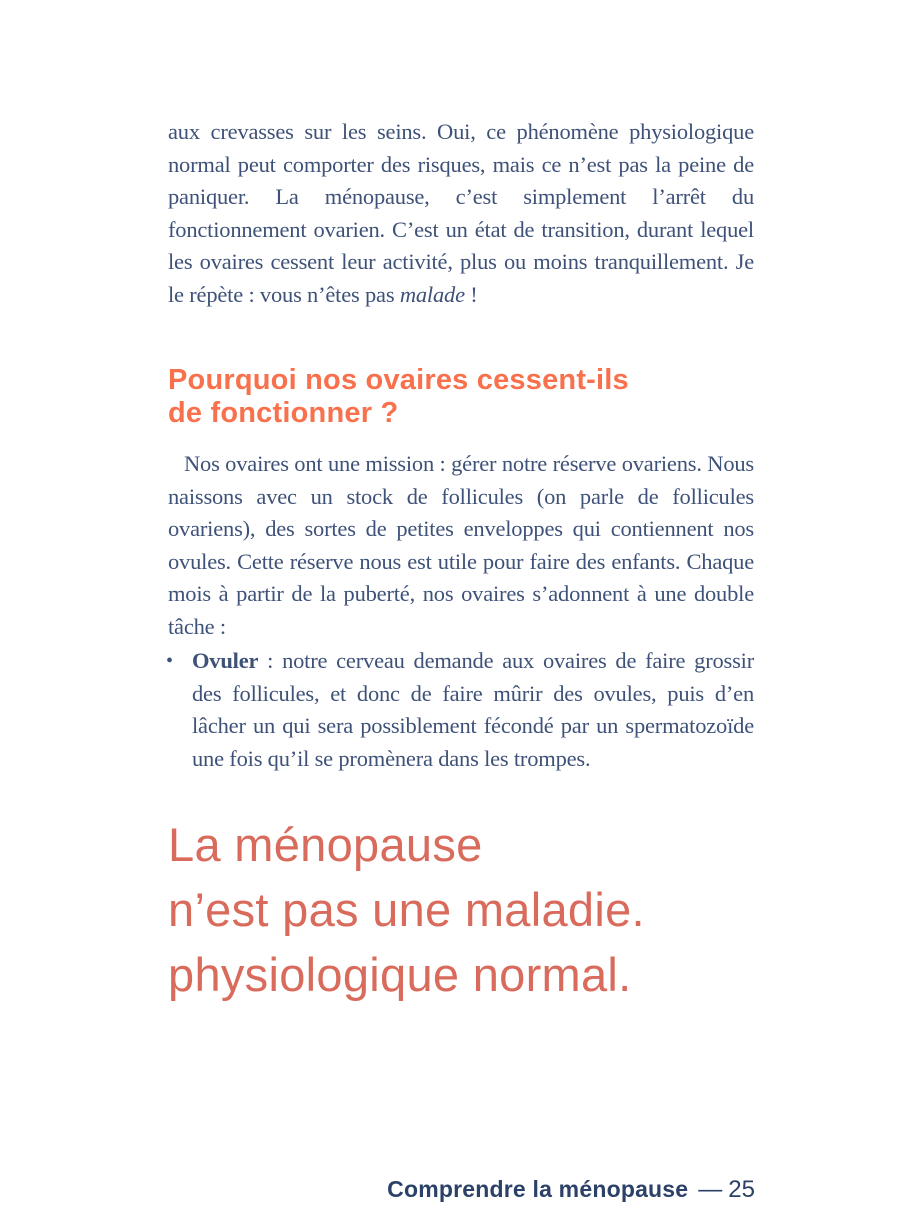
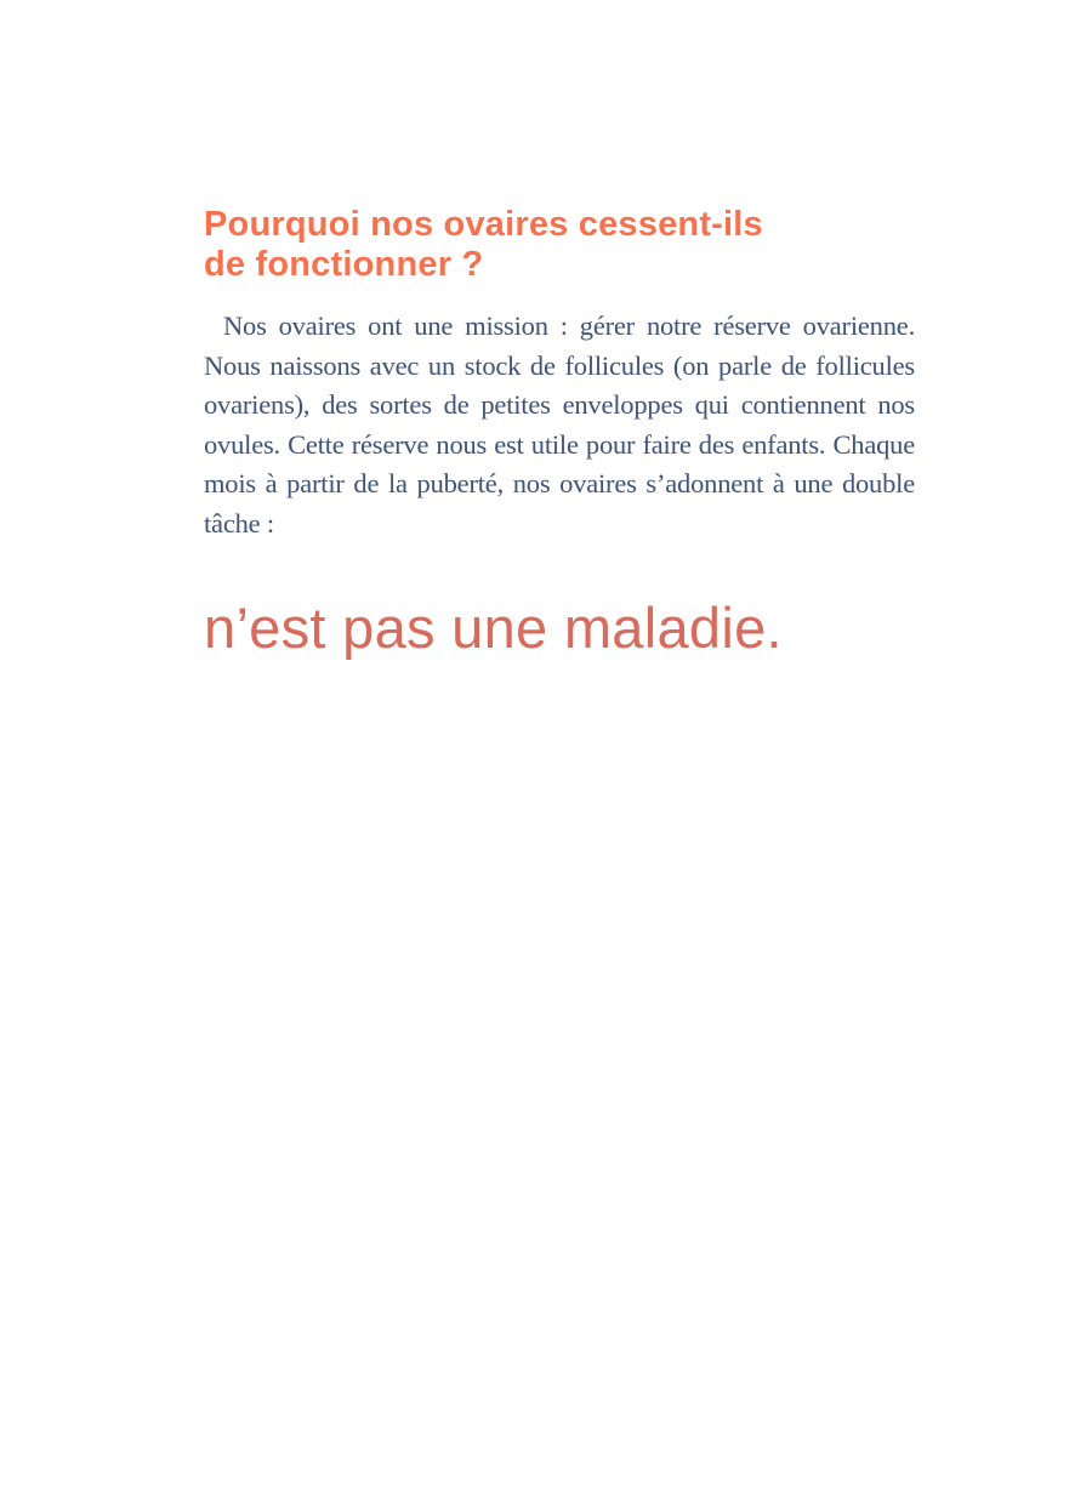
- aux crevasses sur les seins. Oui, ce phénomène physiologique normal peut comporter des risques, mais ce n’est pas la peine de paniquer. La ménopause, c’est simplement l’arrêt du fonctionnement ovarien. C’est un état de transition, durant lequel les ovaires cessent leur activité, plus ou moins tranquillement. Je le répète : vous n’êtes pas malade !
  Pourquoi nos ovaires cessent-ils
  de fonctionner ?
- Nos ovaires ont une mission : gérer notre réserve ovariens. Nous naissons avec un stock de follicules (on parle de follicules ovariens), des sortes de petites enveloppes qui contiennent nos ovules. Cette réserve nous est utile pour faire des enfants. Chaque mois à partir de la puberté, nos ovaires s’adonnent à une double tâche :
+ Nos ovaires ont une mission : gérer notre réserve ovarienne. Nous naissons avec un stock de follicules (on parle de follicules ovariens), des sortes de petites enveloppes qui contiennent nos ovules. Cette réserve nous est utile pour faire des enfants. Chaque mois à partir de la puberté, nos ovaires s’adonnent à une double tâche :
- •
- Ovuler : notre cerveau demande aux ovaires de faire grossir des follicules, et donc de faire mûrir des ovules, puis d’en lâcher un qui sera possiblement fécondé par un spermatozoïde une fois qu’il se promènera dans les trompes.
- La ménopause
  n’est pas une maladie.
- physiologique normal.
- Comprendre la ménopause — 25
